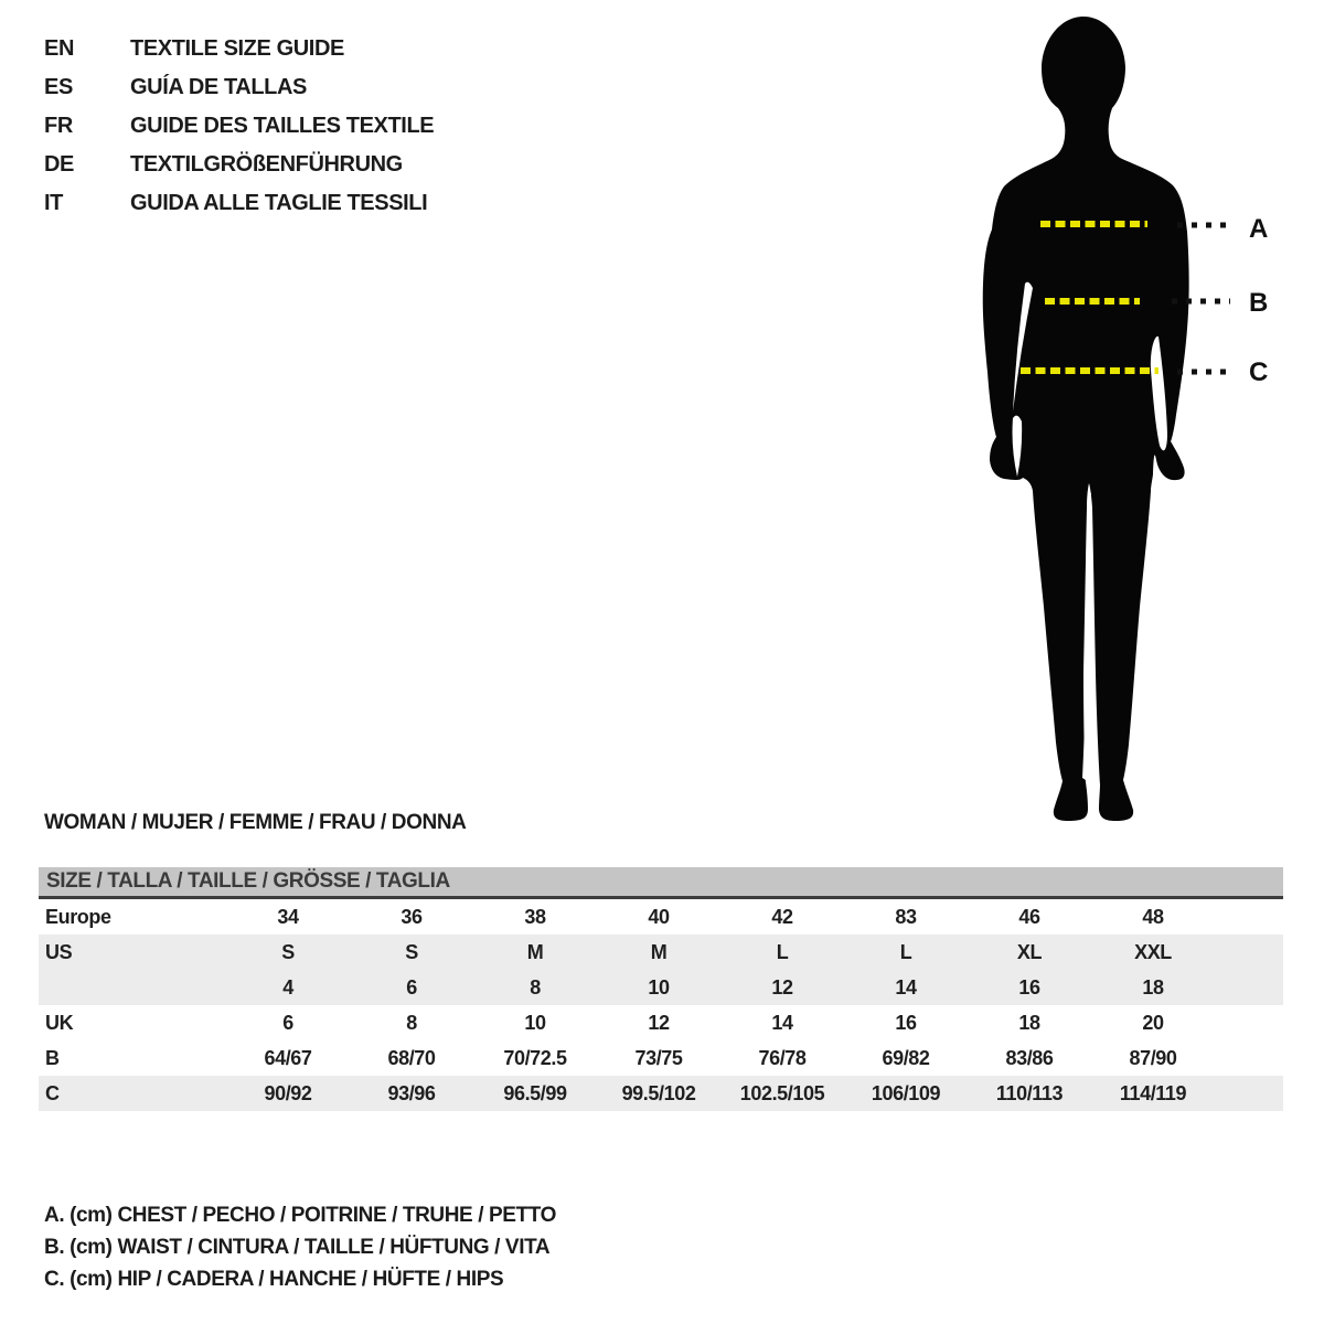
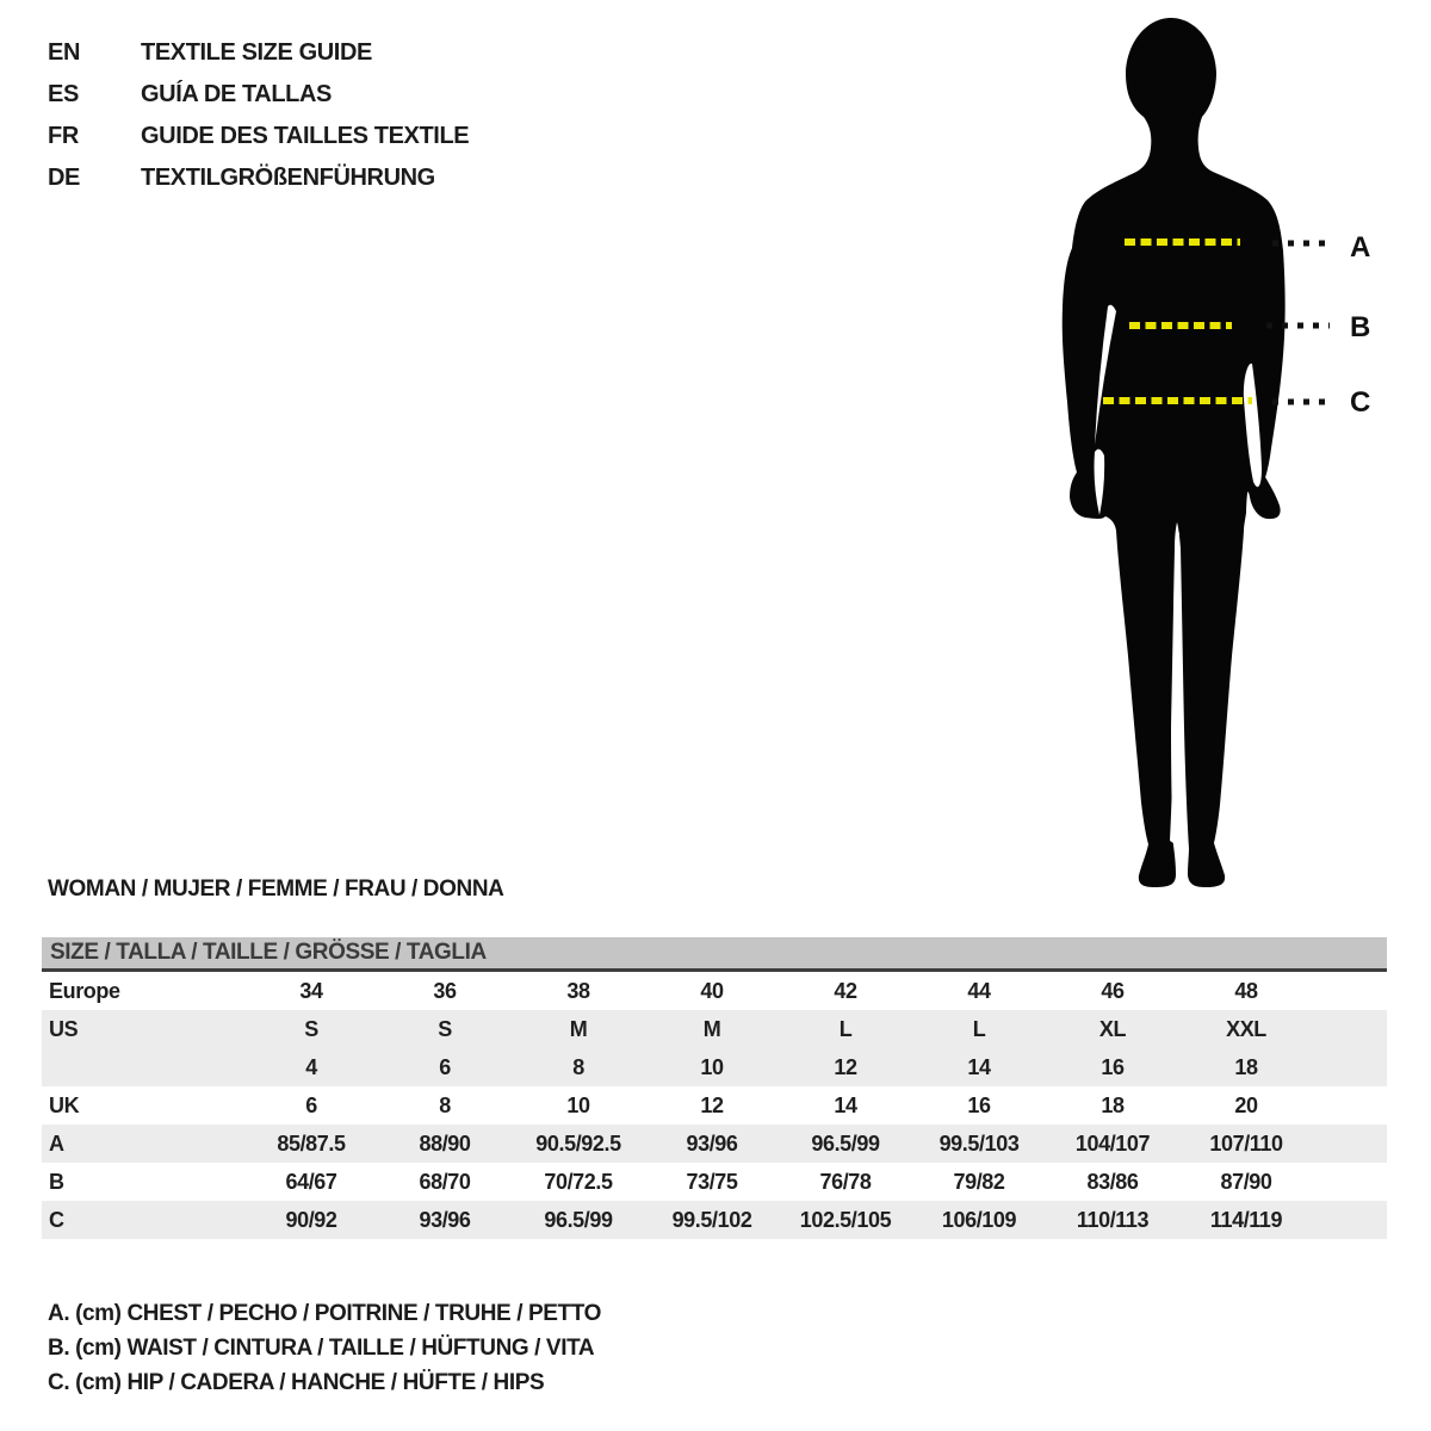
  EN
  TEXTILE SIZE GUIDE
  ES
  GUÍA DE TALLAS
  FR
  GUIDE DES TAILLES TEXTILE
  DE
  TEXTILGRÖßENFÜHRUNG
- IT
- GUIDA ALLE TAGLIE TESSILI
  A
  B
  C
  WOMAN / MUJER / FEMME / FRAU / DONNA
  SIZE / TALLA / TAILLE / GRÖSSE / TAGLIA
- Europe	34	36	38	40	42	83	46	48
+ Europe	34	36	38	40	42	44	46	48
  US	S	S	M	M	L	L	XL	XXL
  	4	6	8	10	12	14	16	18
  UK	6	8	10	12	14	16	18	20
+ A	85/87.5	88/90	90.5/92.5	93/96	96.5/99	99.5/103	104/107	107/110
- B	64/67	68/70	70/72.5	73/75	76/78	69/82	83/86	87/90
+ B	64/67	68/70	70/72.5	73/75	76/78	79/82	83/86	87/90
  C	90/92	93/96	96.5/99	99.5/102	102.5/105	106/109	110/113	114/119
  A. (cm) CHEST / PECHO / POITRINE / TRUHE / PETTO
  B. (cm) WAIST / CINTURA / TAILLE / HÜFTUNG / VITA
  C. (cm) HIP / CADERA / HANCHE / HÜFTE / HIPS
